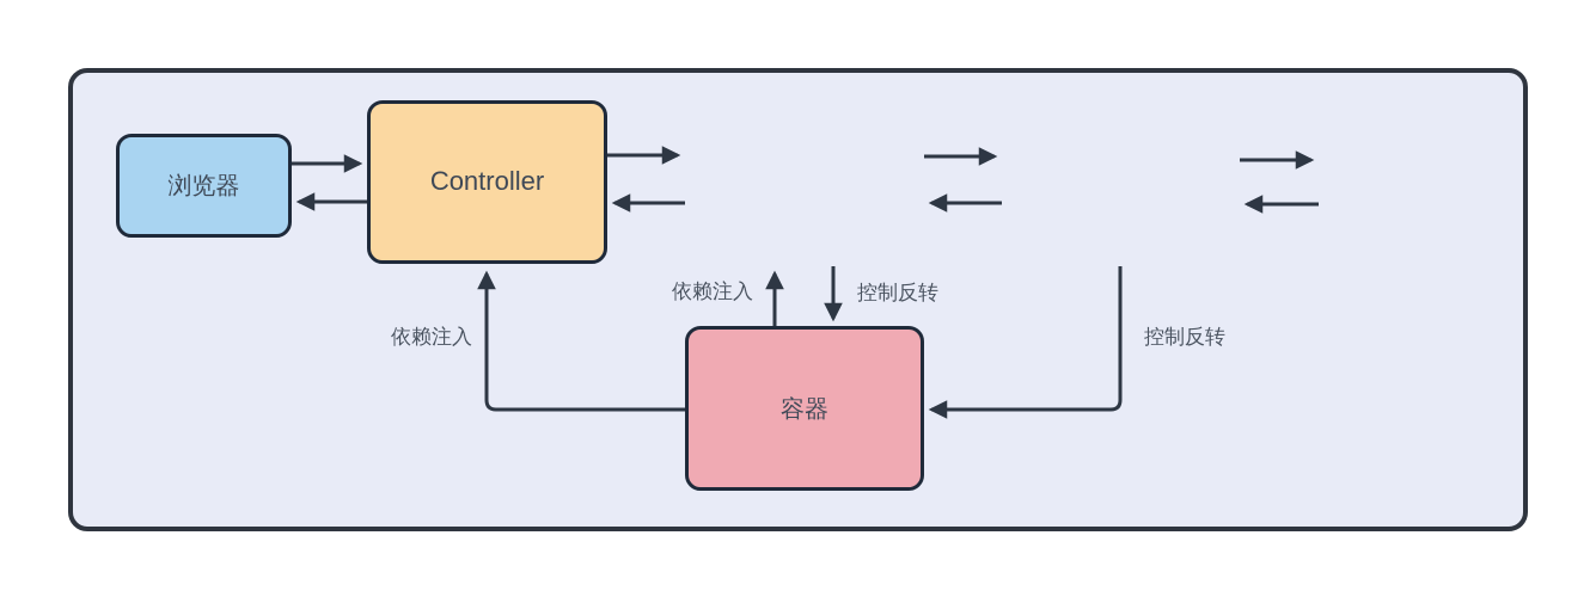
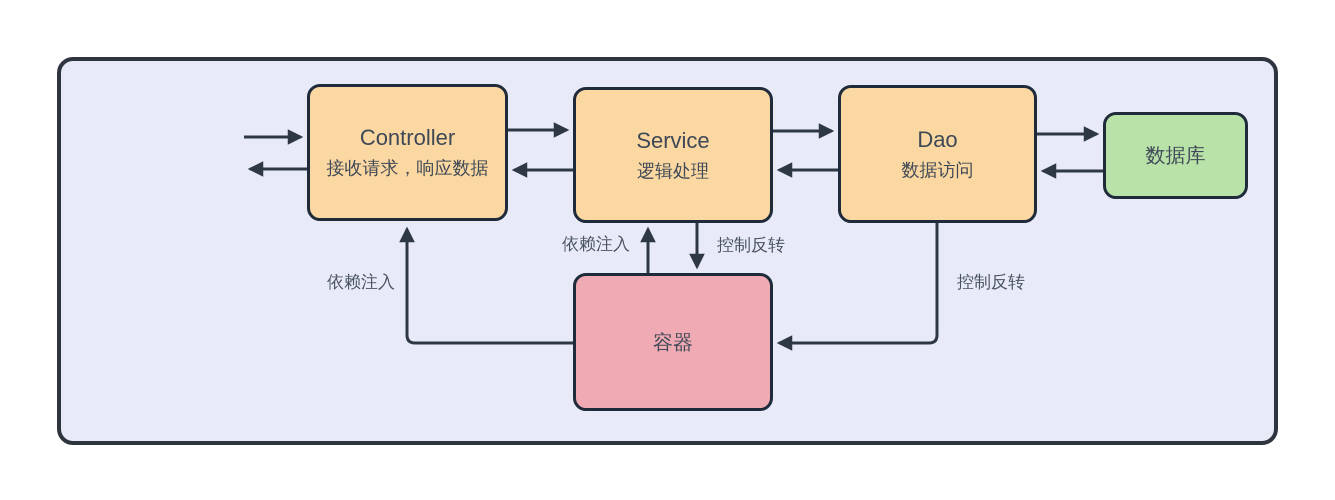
- 浏览器
  Controller
+ 接收请求，响应数据
+ Service
+ 逻辑处理
+ Dao
+ 数据访问
+ 数据库
  容器
  依赖注入
  依赖注入
  控制反转
  控制反转
